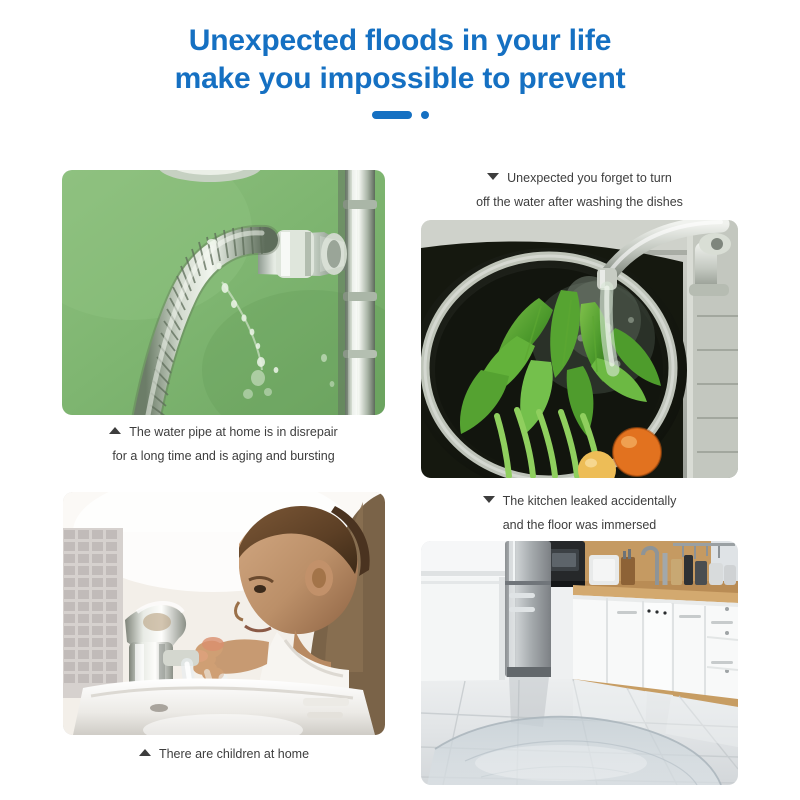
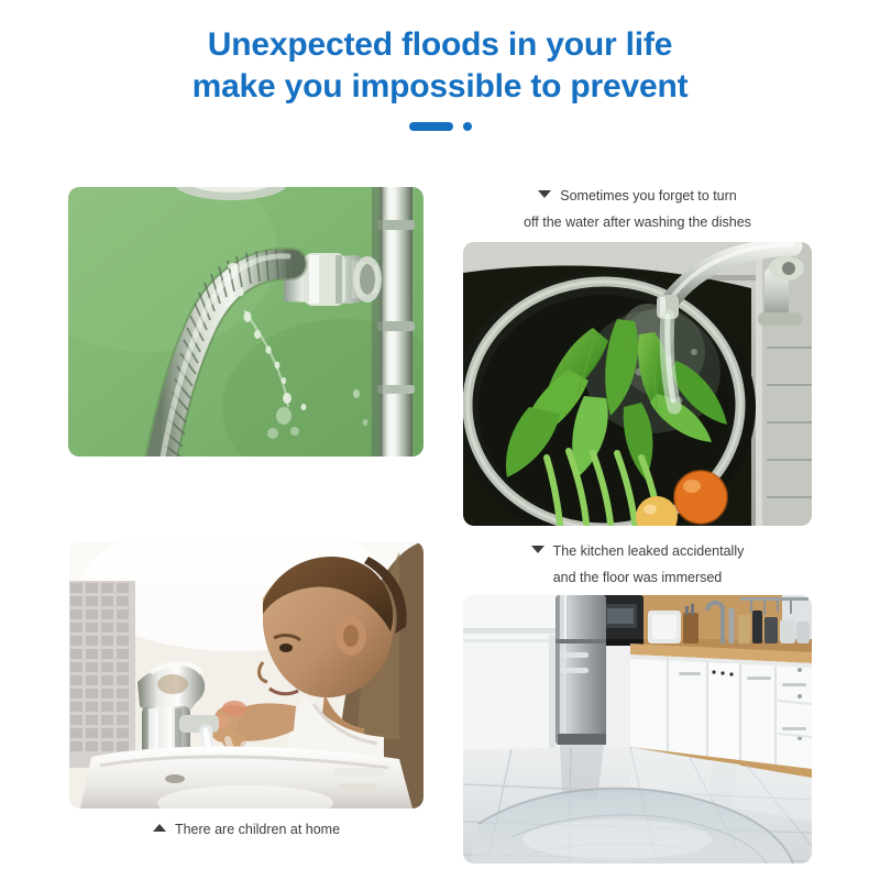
  Unexpected floods in your life
  make you impossible to prevent
- The water pipe at home is in disrepair
- for a long time and is aging and bursting
- Unexpected you forget to turn
+ Sometimes you forget to turn
  off the water after washing the dishes
  There are children at home
  The kitchen leaked accidentally
  and the floor was immersed
